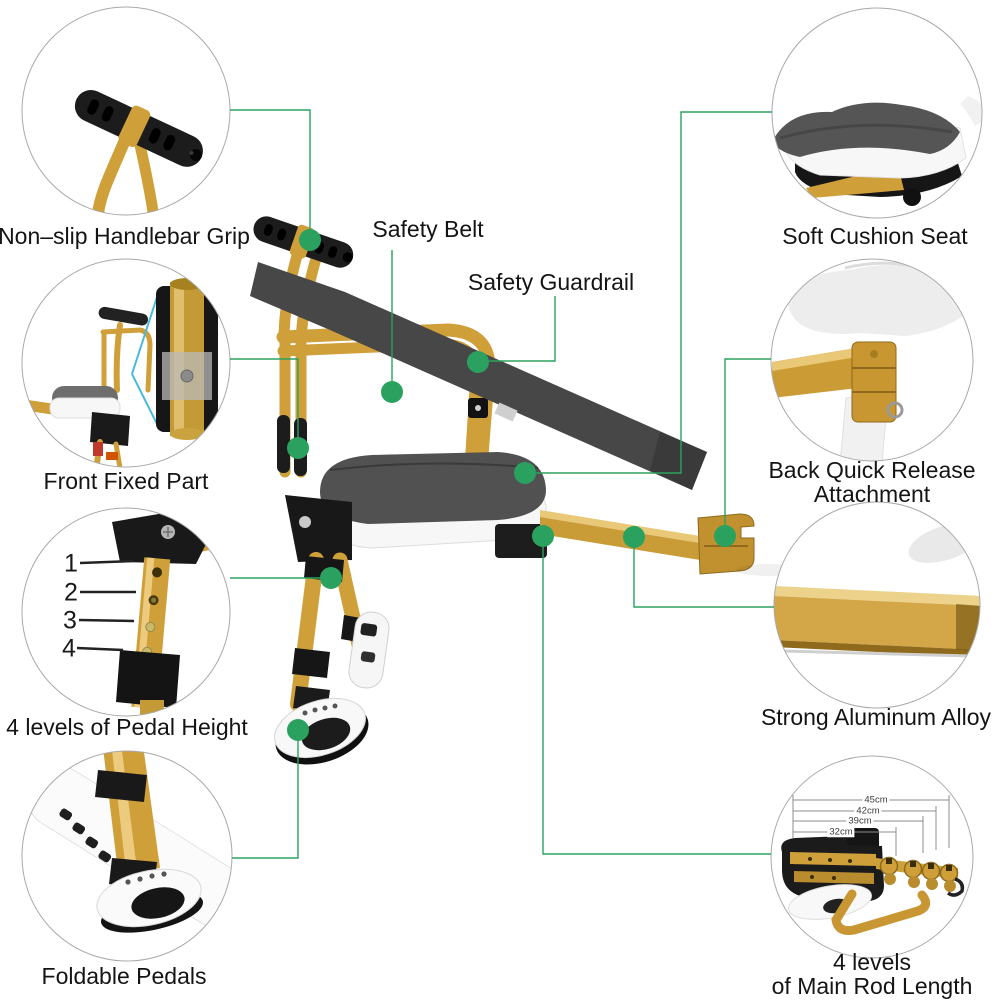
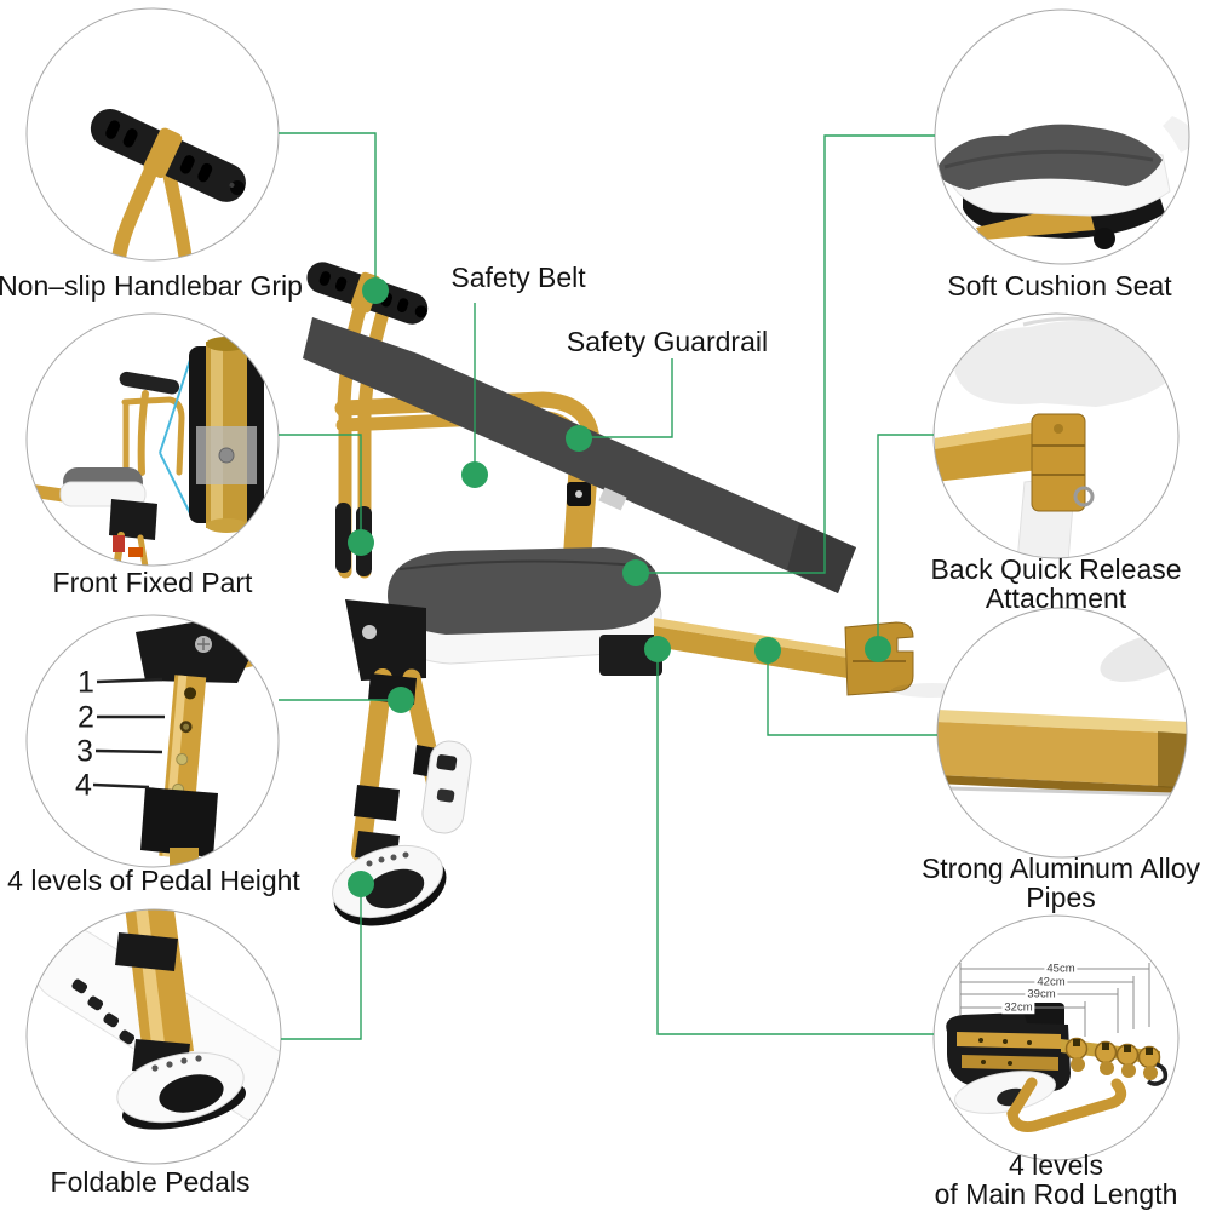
  Non–slip Handlebar Grip
  Safety Belt
  Safety Guardrail
  Soft Cushion Seat
  Front Fixed Part
  Back Quick Release
  Attachment
  4 levels of Pedal Height
  Strong Aluminum Alloy
+ Pipes
  Foldable Pedals
  4 levels
  of Main Rod Length
  1
  2
  3
  4
  45cm
  42cm
  39cm
  32cm
